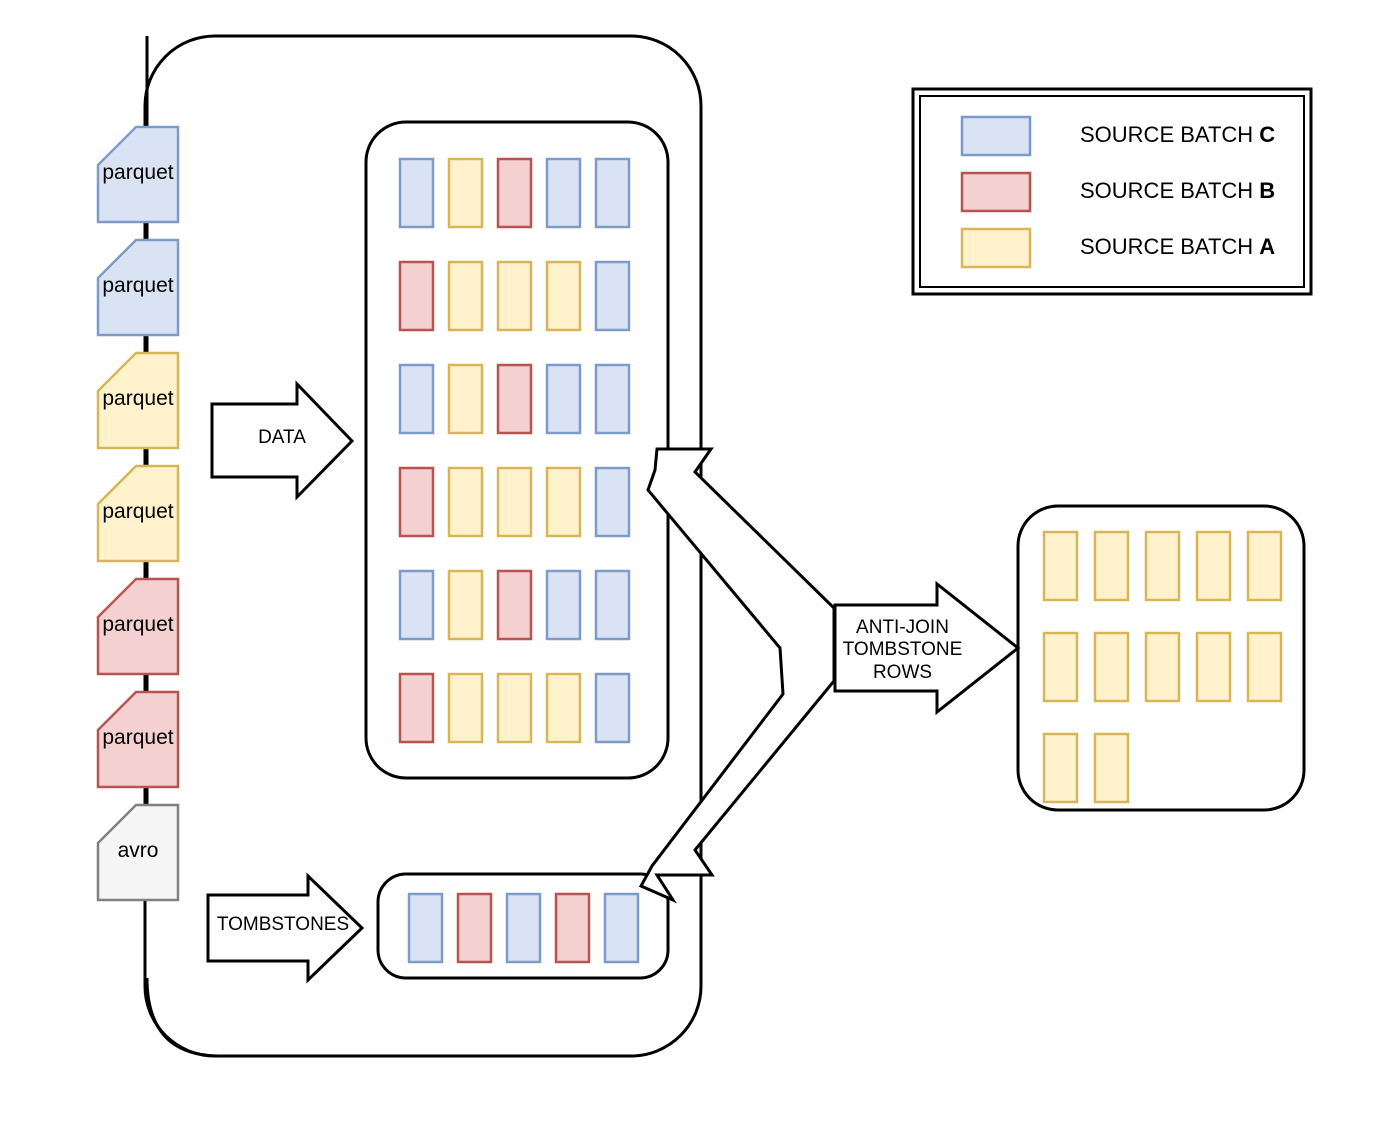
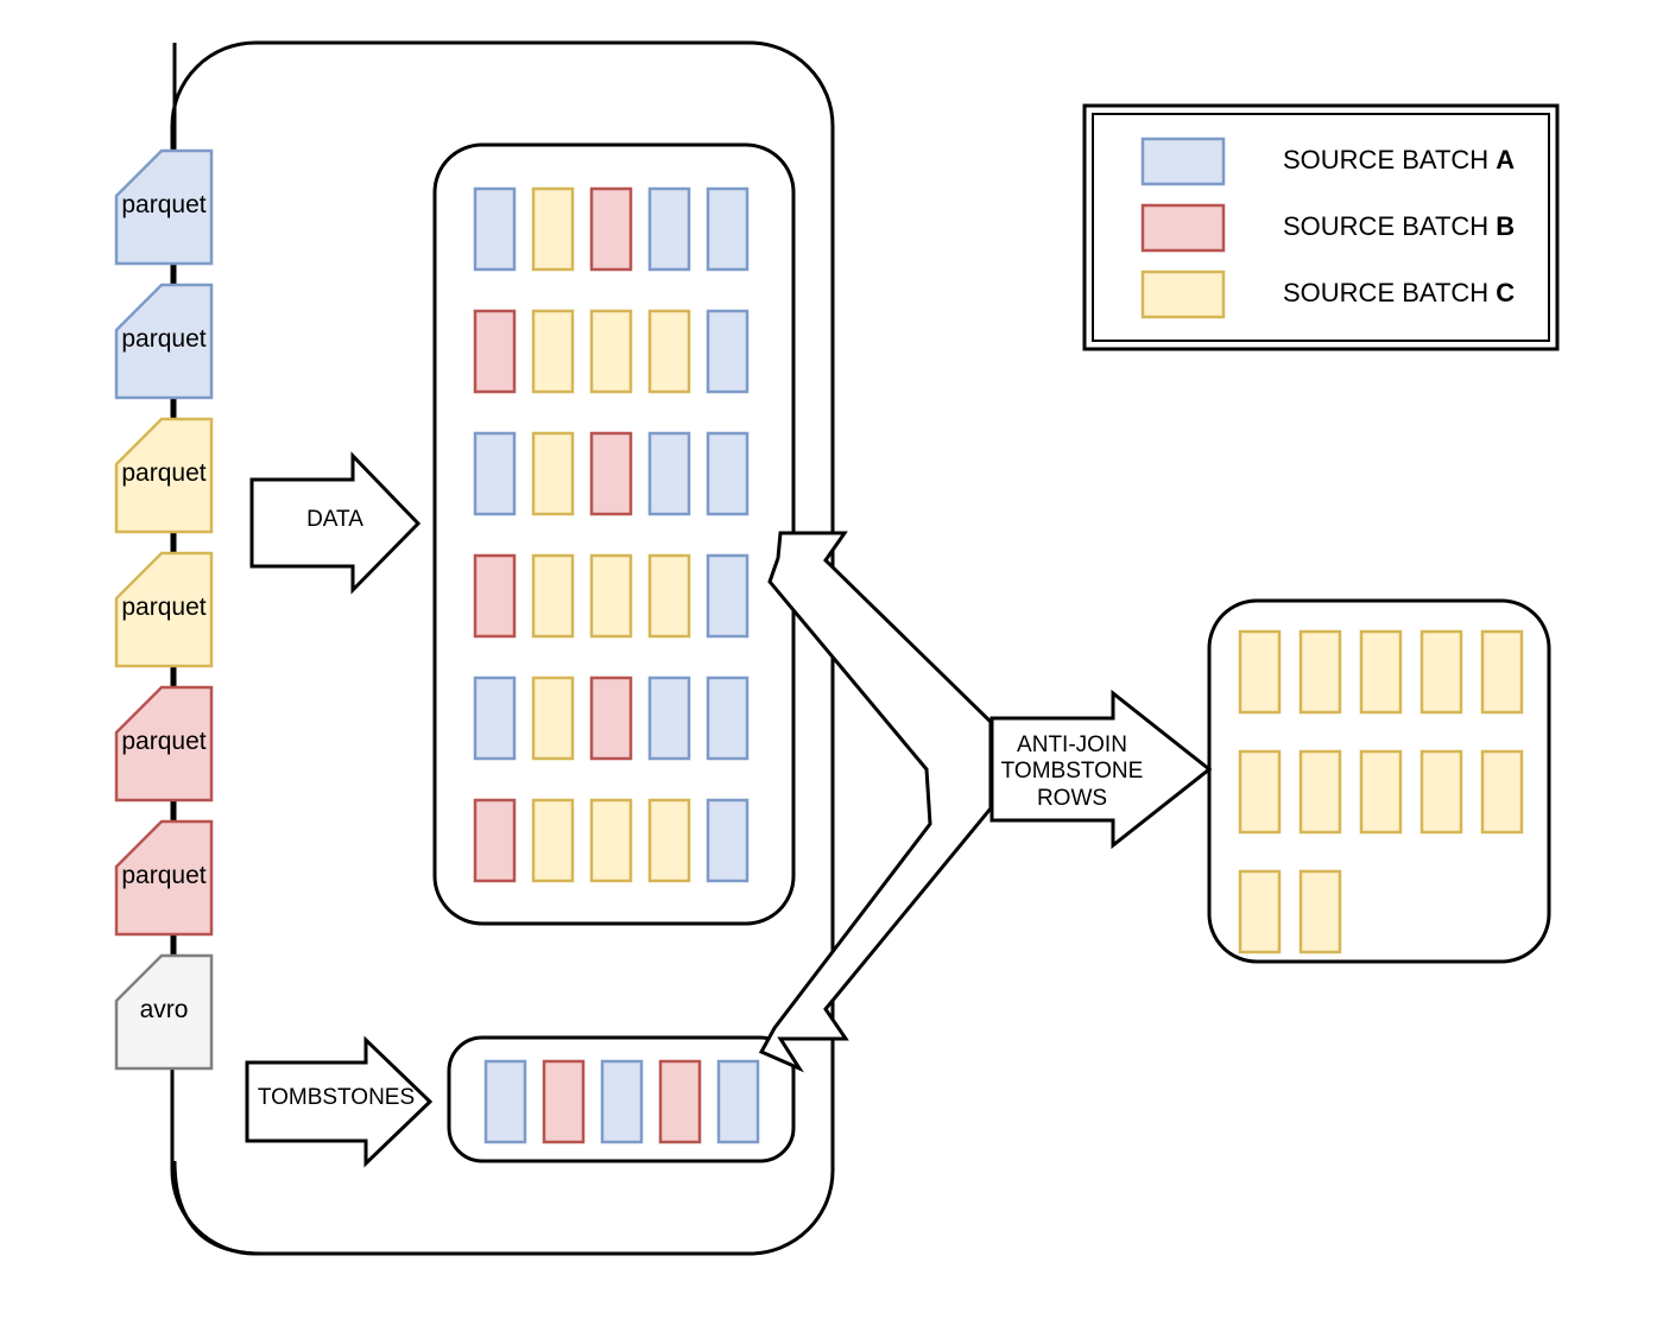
  parquet
  parquet
  parquet
  parquet
  parquet
  parquet
  avro
- SOURCE BATCH C
+ SOURCE BATCH A
  SOURCE BATCH B
- SOURCE BATCH A
+ SOURCE BATCH C
  DATA
  TOMBSTONES
  ANTI-JOIN
  TOMBSTONE
  ROWS
